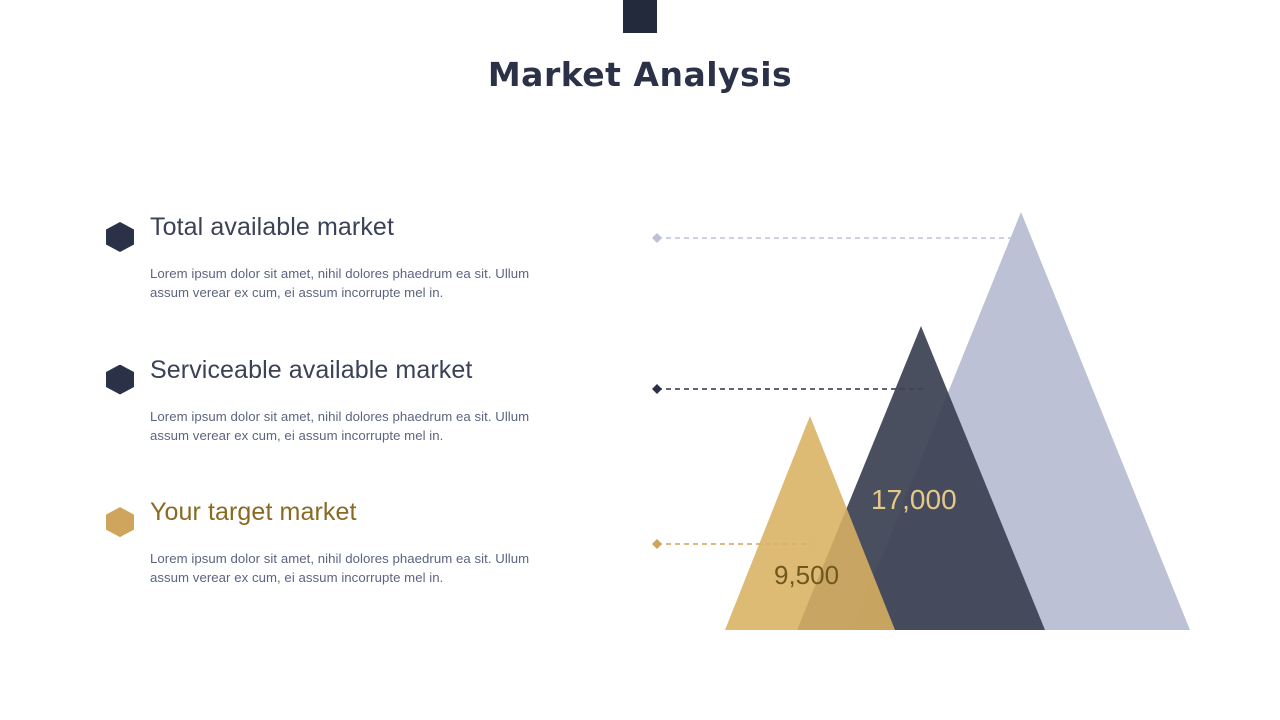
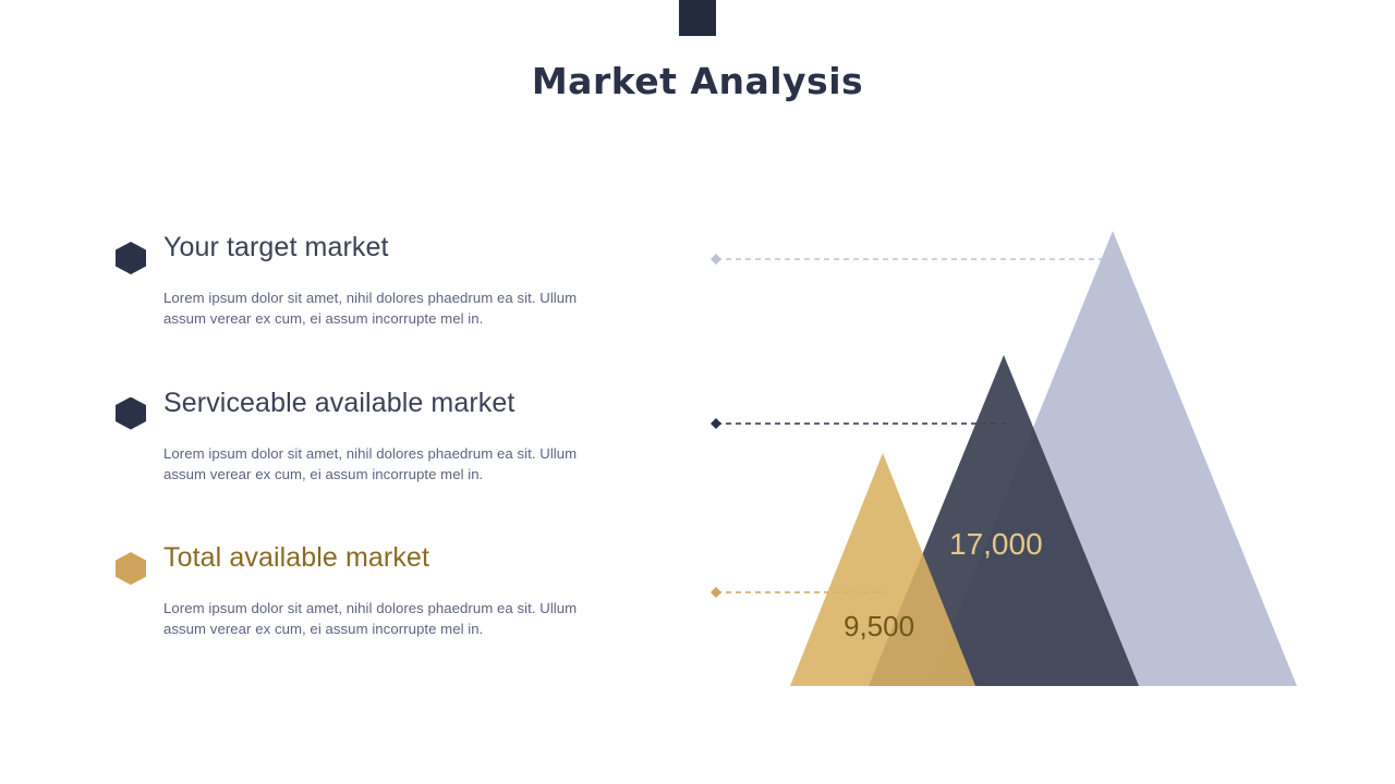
  Market Analysis
- Total available market
+ Your target market
  Lorem ipsum dolor sit amet, nihil dolores phaedrum ea sit. Ullum assum verear ex cum, ei assum incorrupte mel in.
  Serviceable available market
  Lorem ipsum dolor sit amet, nihil dolores phaedrum ea sit. Ullum assum verear ex cum, ei assum incorrupte mel in.
- Your target market
+ Total available market
  Lorem ipsum dolor sit amet, nihil dolores phaedrum ea sit. Ullum assum verear ex cum, ei assum incorrupte mel in.
  17,000
  9,500
